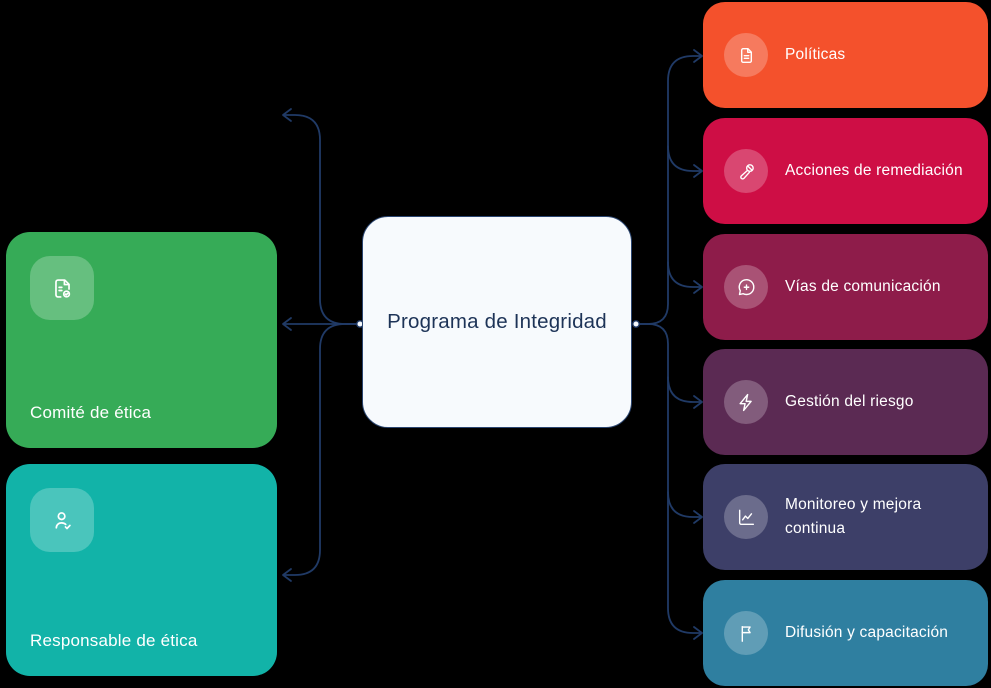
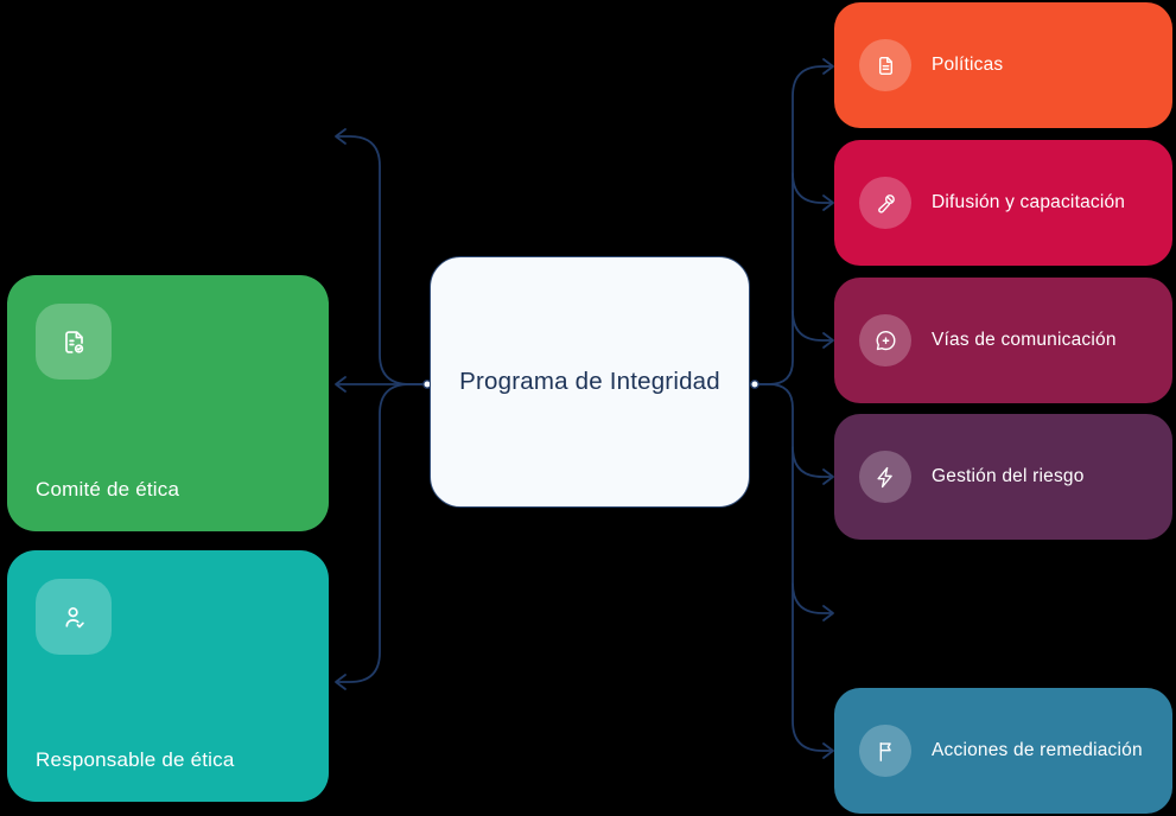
  Comité de ética
  Responsable de ética
  Programa de Integridad
  Políticas
- Acciones de remediación
+ Difusión y capacitación
  Vías de comunicación
  Gestión del riesgo
- Monitoreo y mejora continua
- Difusión y capacitación
+ Acciones de remediación
